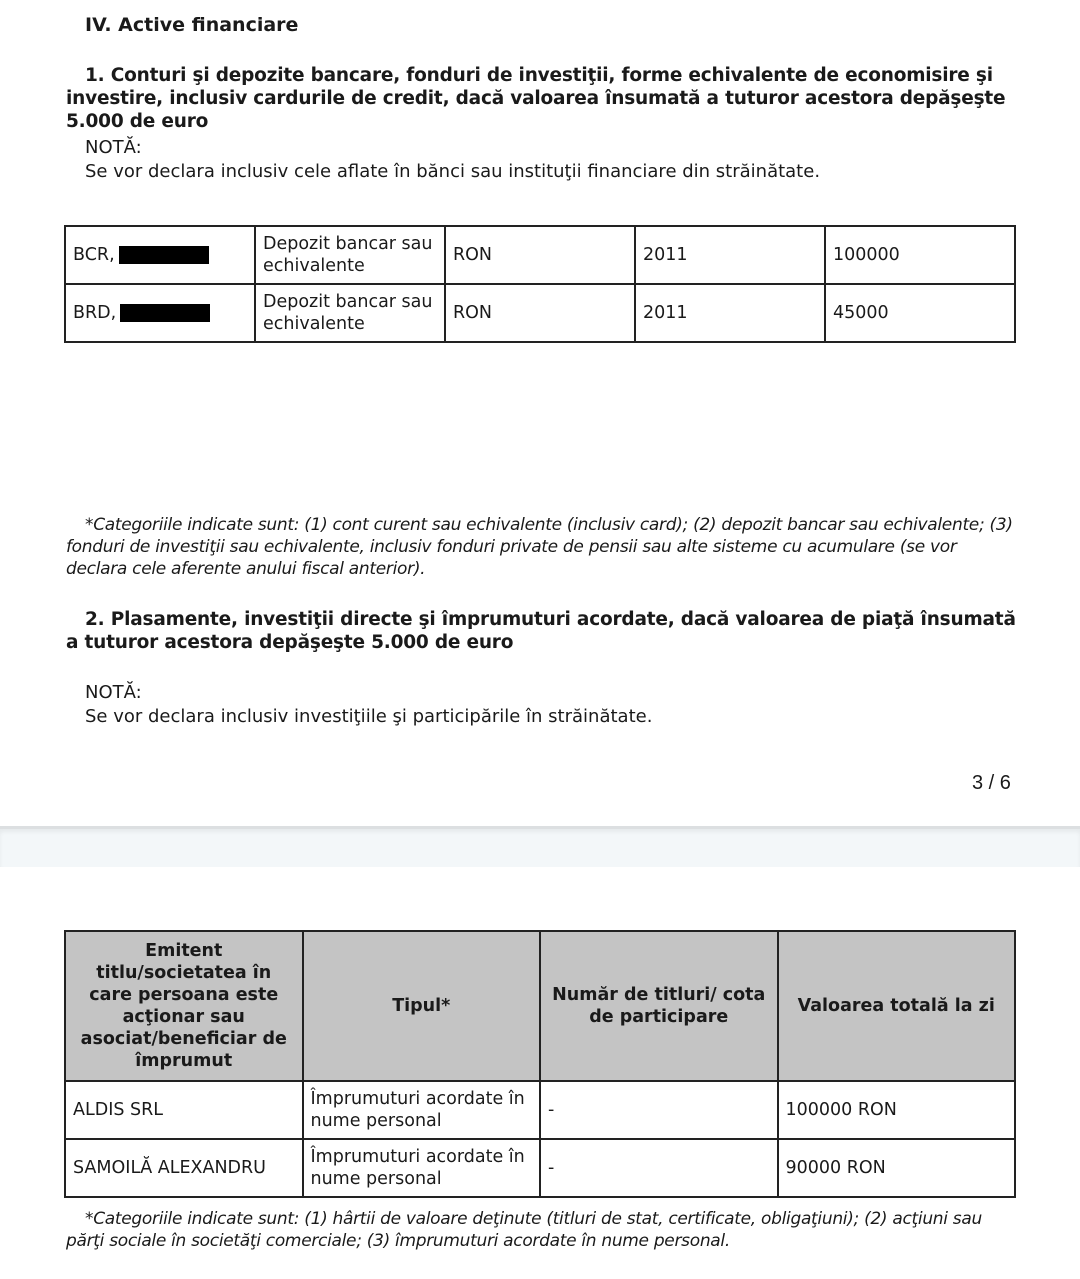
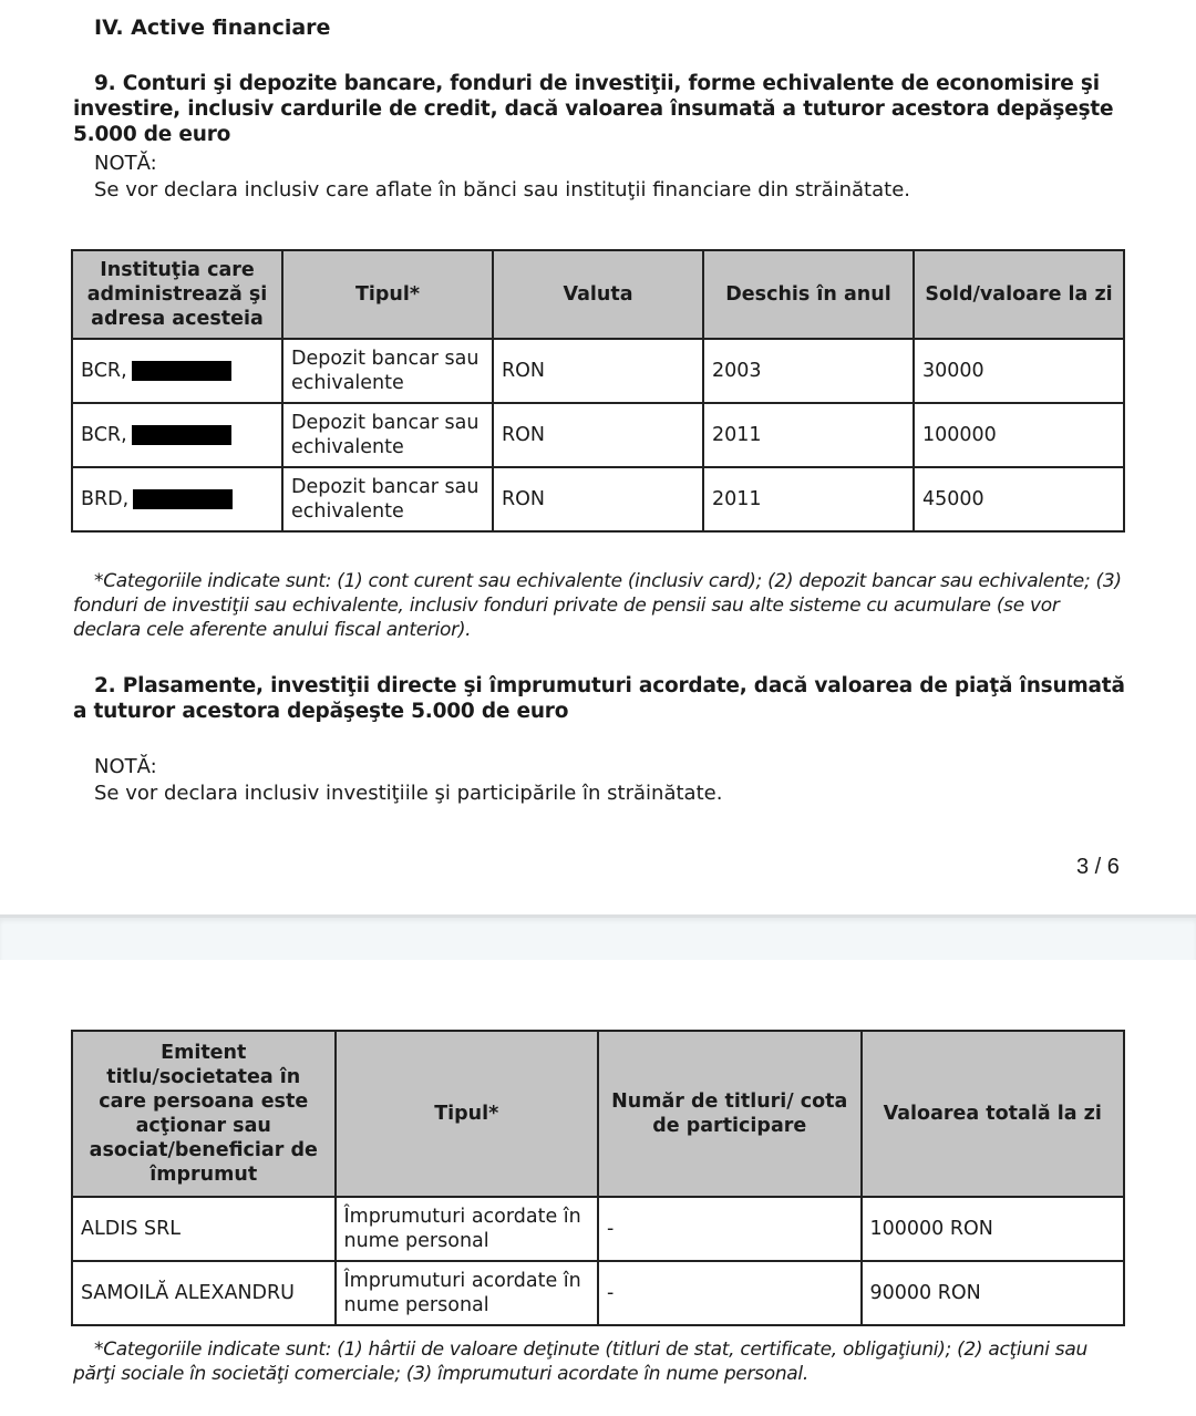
  IV. Active financiare
- 1. Conturi şi depozite bancare, fonduri de investiţii, forme echivalente de economisire şi investire, inclusiv cardurile de credit, dacă valoarea însumată a tuturor acestora depăşeşte 5.000 de euro
+ 9. Conturi şi depozite bancare, fonduri de investiţii, forme echivalente de economisire şi investire, inclusiv cardurile de credit, dacă valoarea însumată a tuturor acestora depăşeşte 5.000 de euro
  NOTĂ:
- Se vor declara inclusiv cele aflate în bănci sau instituţii financiare din străinătate.
+ Se vor declara inclusiv care aflate în bănci sau instituţii financiare din străinătate.
+ Instituţia care administrează şi adresa acesteia	Tipul*	Valuta	Deschis în anul	Sold/valoare la zi
+ BCR,	Depozit bancar sau echivalente	RON	2003	30000
  BCR,	Depozit bancar sau echivalente	RON	2011	100000
  BRD,	Depozit bancar sau echivalente	RON	2011	45000
  *Categoriile indicate sunt: (1) cont curent sau echivalente (inclusiv card); (2) depozit bancar sau echivalente; (3) fonduri de investiţii sau echivalente, inclusiv fonduri private de pensii sau alte sisteme cu acumulare (se vor declara cele aferente anului fiscal anterior).
  2. Plasamente, investiţii directe şi împrumuturi acordate, dacă valoarea de piaţă însumată a tuturor acestora depăşeşte 5.000 de euro
  NOTĂ:
  Se vor declara inclusiv investiţiile şi participările în străinătate.
  3 / 6
  Emitent titlu/societatea în care persoana este acţionar sau asociat/beneficiar de împrumut	Tipul*	Număr de titluri/ cota de participare	Valoarea totală la zi
  ALDIS SRL	Împrumuturi acordate în nume personal	-	100000 RON
  SAMOILĂ ALEXANDRU	Împrumuturi acordate în nume personal	-	90000 RON
  *Categoriile indicate sunt: (1) hârtii de valoare deţinute (titluri de stat, certificate, obligaţiuni); (2) acţiuni sau părţi sociale în societăţi comerciale; (3) împrumuturi acordate în nume personal.
